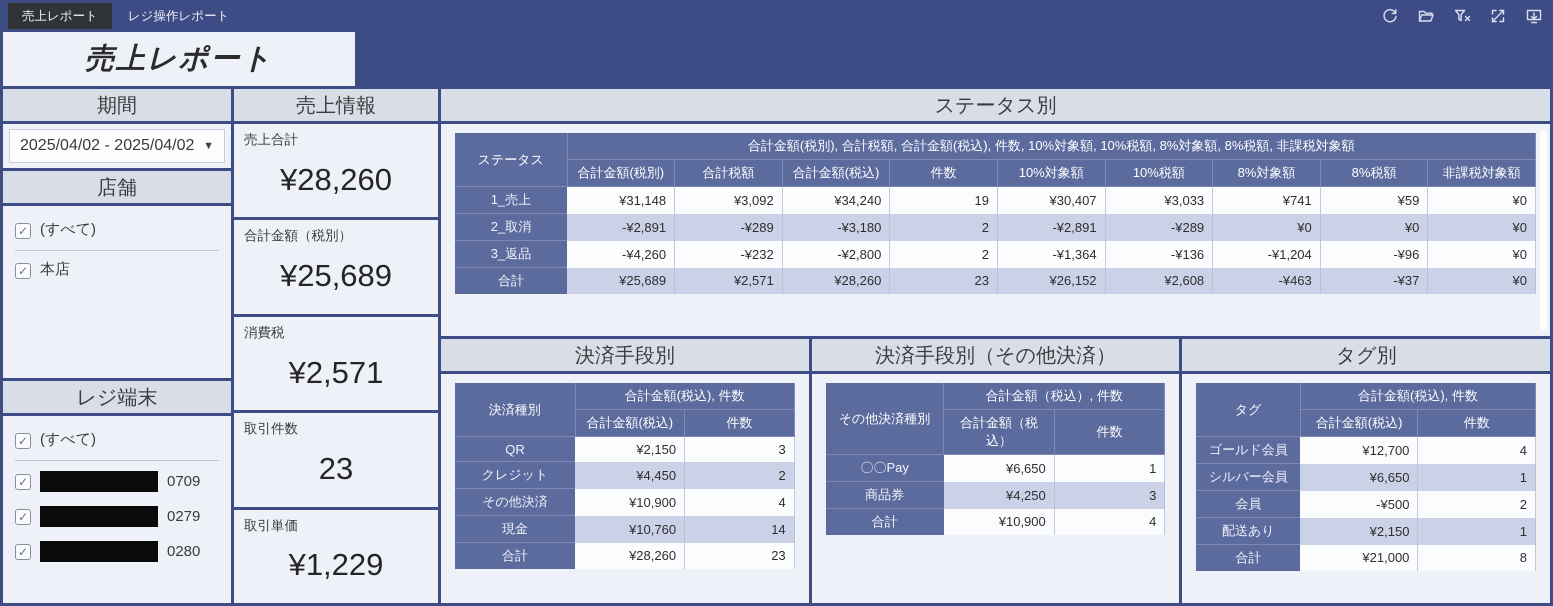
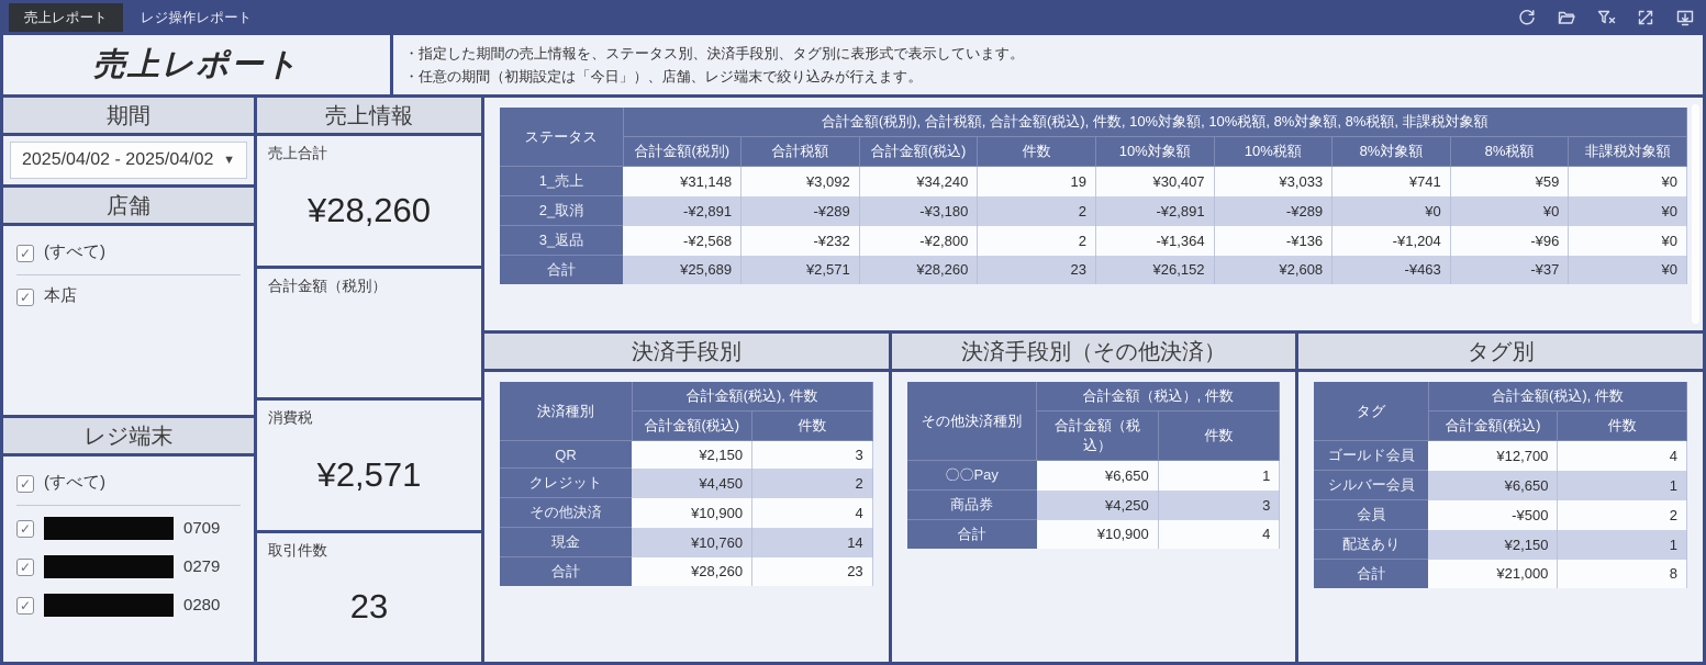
  売上レポート
  レジ操作レポート
  売上レポート
+ ・指定した期間の売上情報を、ステータス別、決済手段別、タグ別に表形式で表示しています。
+ ・任意の期間（初期設定は「今日」）、店舗、レジ端末で絞り込みが行えます。
  期間
  2025/04/02 - 2025/04/02
  ▼
  店舗
  ✓
  (すべて)
  ✓
  本店
  レジ端末
  ✓
  (すべて)
  ✓
  0709
  ✓
  0279
  ✓
  0280
  売上情報
  売上合計
  ¥28,260
  合計金額（税別）
- ¥25,689
  消費税
  ¥2,571
  取引件数
  23
- 取引単価
- ¥1,229
- ステータス別
  ステータス	合計金額(税別), 合計税額, 合計金額(税込), 件数, 10%対象額, 10%税額, 8%対象額, 8%税額, 非課税対象額
  合計金額(税別)	合計税額	合計金額(税込)	件数	10%対象額	10%税額	8%対象額	8%税額	非課税対象額
  1_売上	¥31,148	¥3,092	¥34,240	19	¥30,407	¥3,033	¥741	¥59	¥0
  2_取消	-¥2,891	-¥289	-¥3,180	2	-¥2,891	-¥289	¥0	¥0	¥0
- 3_返品	-¥4,260	-¥232	-¥2,800	2	-¥1,364	-¥136	-¥1,204	-¥96	¥0
+ 3_返品	-¥2,568	-¥232	-¥2,800	2	-¥1,364	-¥136	-¥1,204	-¥96	¥0
  合計	¥25,689	¥2,571	¥28,260	23	¥26,152	¥2,608	-¥463	-¥37	¥0
  決済手段別
  決済種別	合計金額(税込), 件数
  合計金額(税込)	件数
  QR	¥2,150	3
  クレジット	¥4,450	2
  その他決済	¥10,900	4
  現金	¥10,760	14
  合計	¥28,260	23
  決済手段別（その他決済）
  その他決済種別	合計金額（税込）, 件数
  合計金額（税込）	件数
  〇〇Pay	¥6,650	1
  商品券	¥4,250	3
  合計	¥10,900	4
  タグ別
  タグ	合計金額(税込), 件数
  合計金額(税込)	件数
  ゴールド会員	¥12,700	4
  シルバー会員	¥6,650	1
  会員	-¥500	2
  配送あり	¥2,150	1
  合計	¥21,000	8
